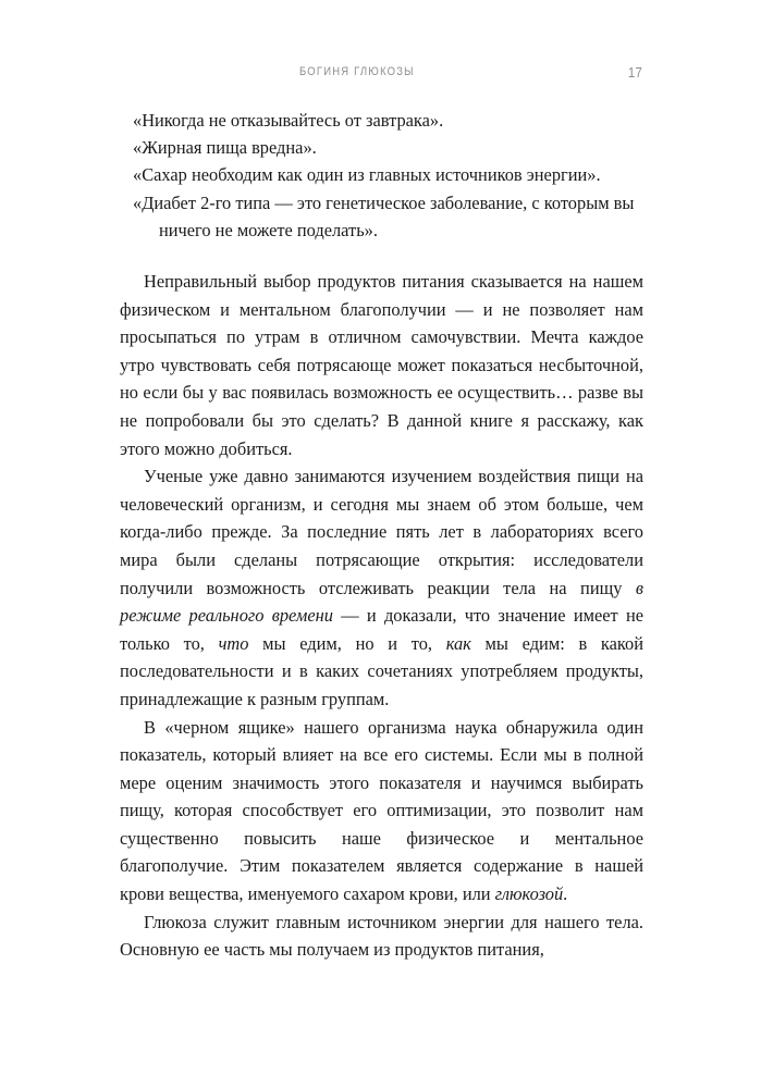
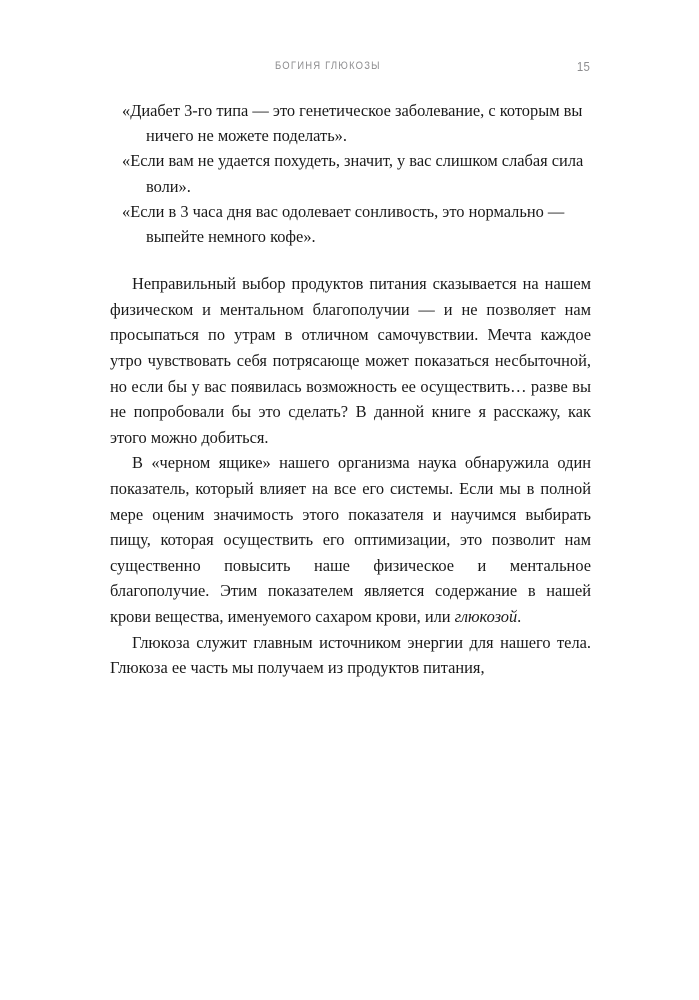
  БОГИНЯ ГЛЮКОЗЫ
- 17
+ 15
- «Никогда не отказывайтесь от завтрака».
- «Жирная пища вредна».
- «Сахар необходим как один из главных источников энергии».
- «Диабет 2-го типа — это генетическое заболевание, с которым вы ничего не можете поделать».
+ «Диабет 3-го типа — это генетическое заболевание, с которым вы ничего не можете поделать».
+ «Если вам не удается похудеть, значит, у вас слишком слабая сила воли».
+ «Если в 3 часа дня вас одолевает сонливость, это нормально — выпейте немного кофе».
  Неправильный выбор продуктов питания сказывается на нашем физическом и ментальном благополучии — и не позволяет нам просыпаться по утрам в отличном самочувствии. Мечта каждое утро чувствовать себя потрясающе может показаться несбыточной, но если бы у вас появилась возможность ее осуществить… разве вы не попробовали бы это сделать? В данной книге я расскажу, как этого можно добиться.
- Ученые уже давно занимаются изучением воздействия пищи на человеческий организм, и сегодня мы знаем об этом больше, чем когда-либо прежде. За последние пять лет в лабораториях всего мира были сделаны потрясающие открытия: исследователи получили возможность отслеживать реакции тела на пищу в режиме реального времени — и доказали, что значение имеет не только то, что мы едим, но и то, как мы едим: в какой последовательности и в каких сочетаниях употребляем продукты, принадлежащие к разным группам.
- В «черном ящике» нашего организма наука обнаружила один показатель, который влияет на все его системы. Если мы в полной мере оценим значимость этого показателя и научимся выбирать пищу, которая способствует его оптимизации, это позволит нам существенно повысить наше физическое и ментальное благополучие. Этим показателем является содержание в нашей крови вещества, именуемого сахаром крови, или глюкозой.
+ В «черном ящике» нашего организма наука обнаружила один показатель, который влияет на все его системы. Если мы в полной мере оценим значимость этого показателя и научимся выбирать пищу, которая осуществить его оптимизации, это позволит нам существенно повысить наше физическое и ментальное благополучие. Этим показателем является содержание в нашей крови вещества, именуемого сахаром крови, или глюкозой.
- Глюкоза служит главным источником энергии для нашего тела. Основную ее часть мы получаем из продуктов питания,
+ Глюкоза служит главным источником энергии для нашего тела. Глюкоза ее часть мы получаем из продуктов питания,
